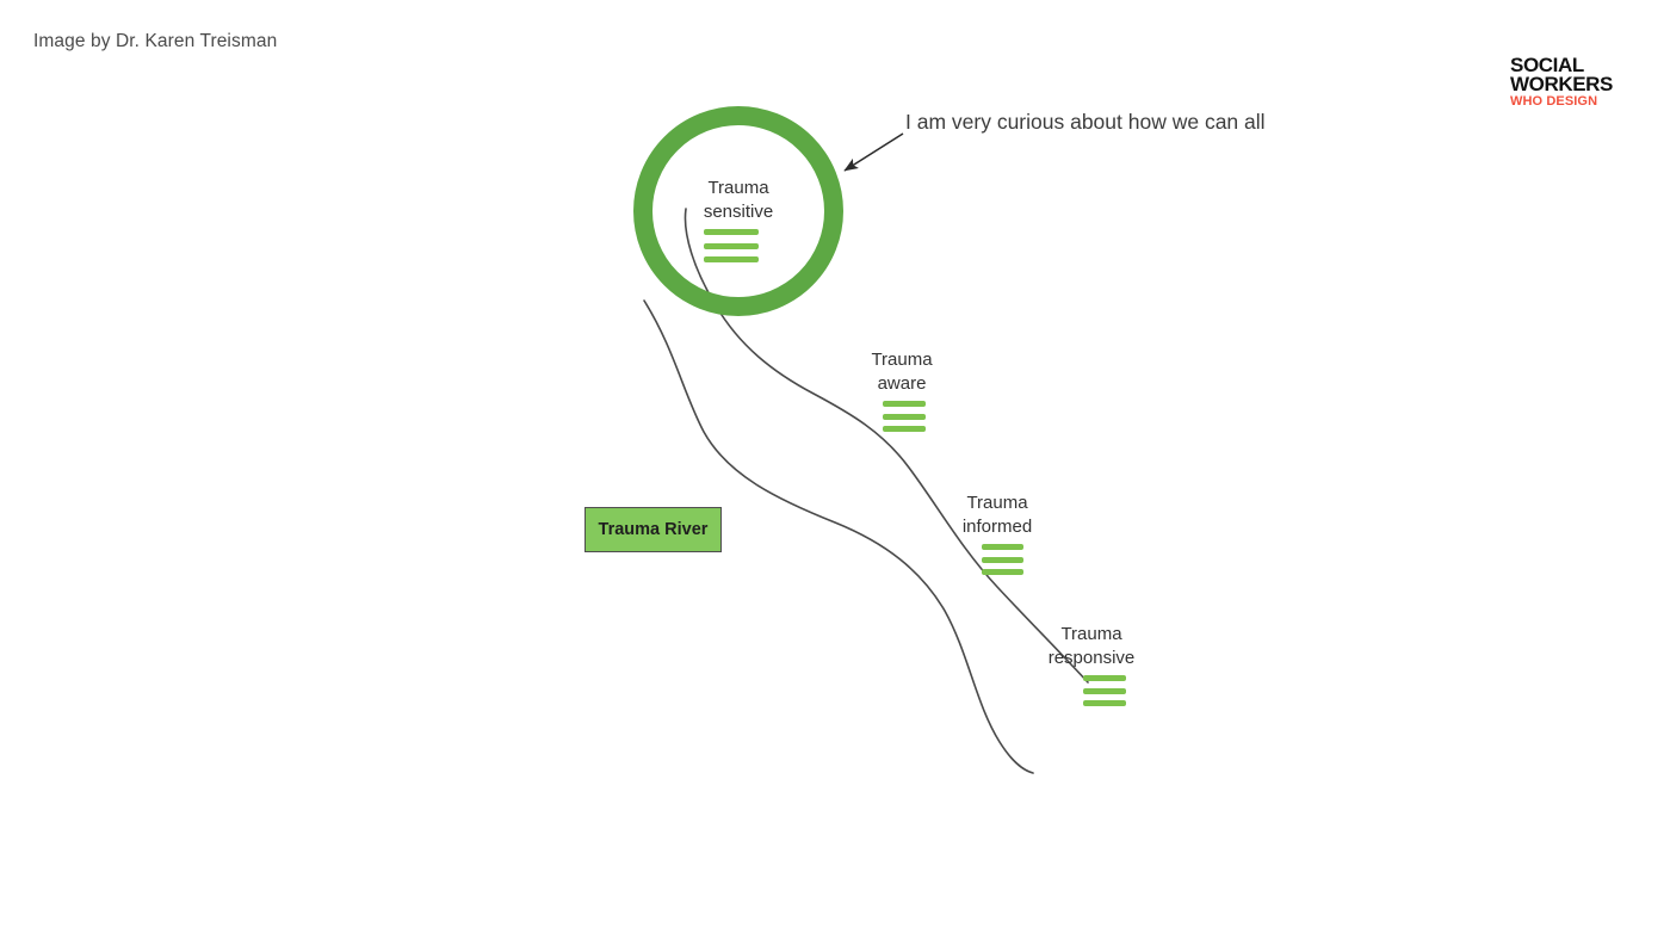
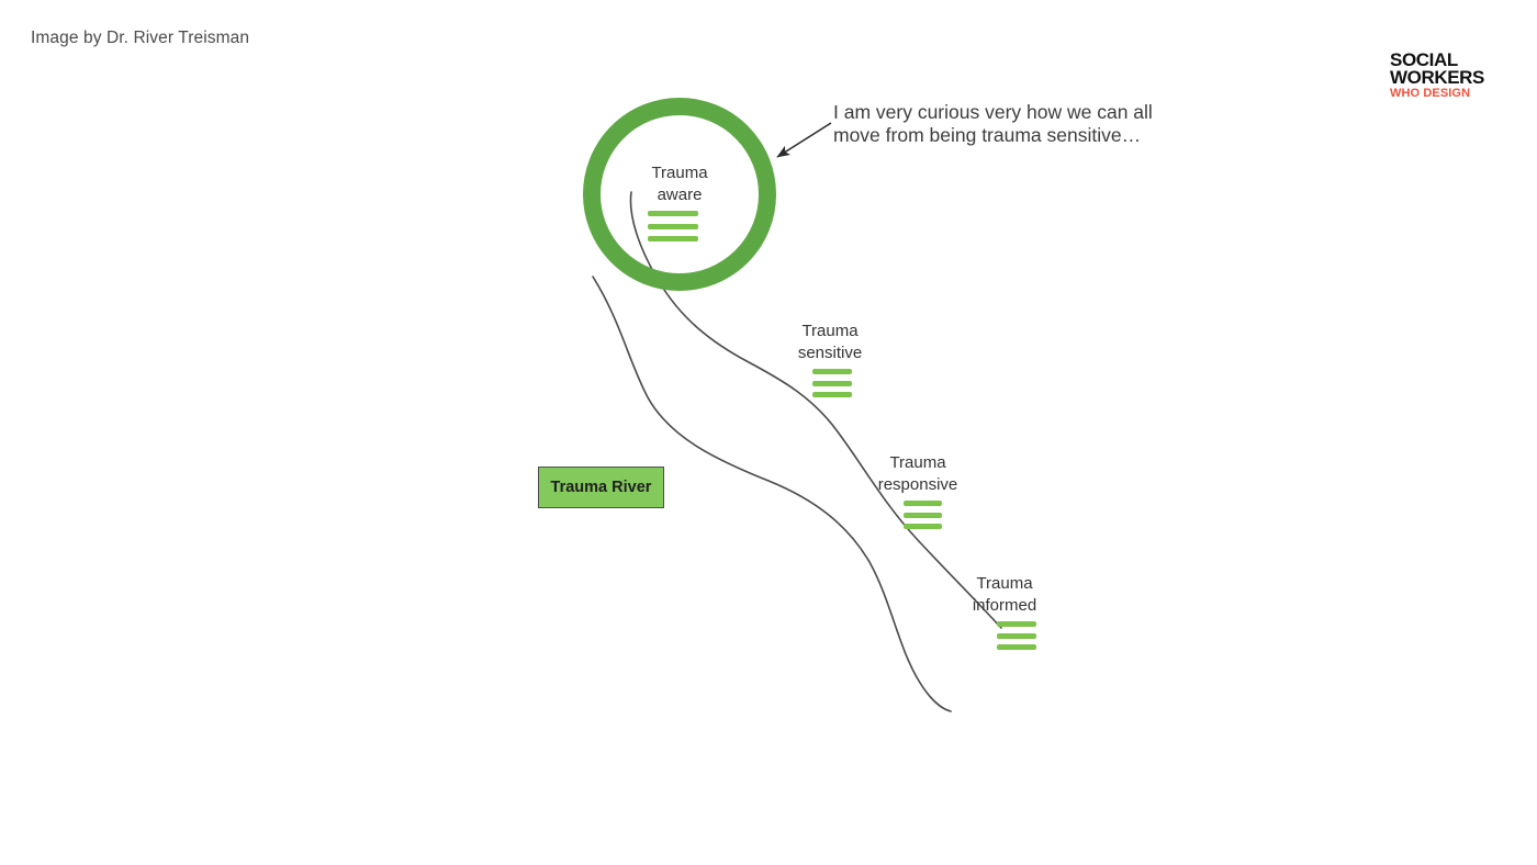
- Image by Dr. Karen Treisman
+ Image by Dr. River Treisman
  SOCIAL
  WORKERS
  WHO DESIGN
- I am very curious about how we can all
+ I am very curious very how we can all
+ move from being trauma sensitive…
  Trauma
- sensitive
+ aware
  Trauma
- aware
+ sensitive
  Trauma
- informed
+ responsive
  Trauma
- responsive
+ informed
  Trauma River
